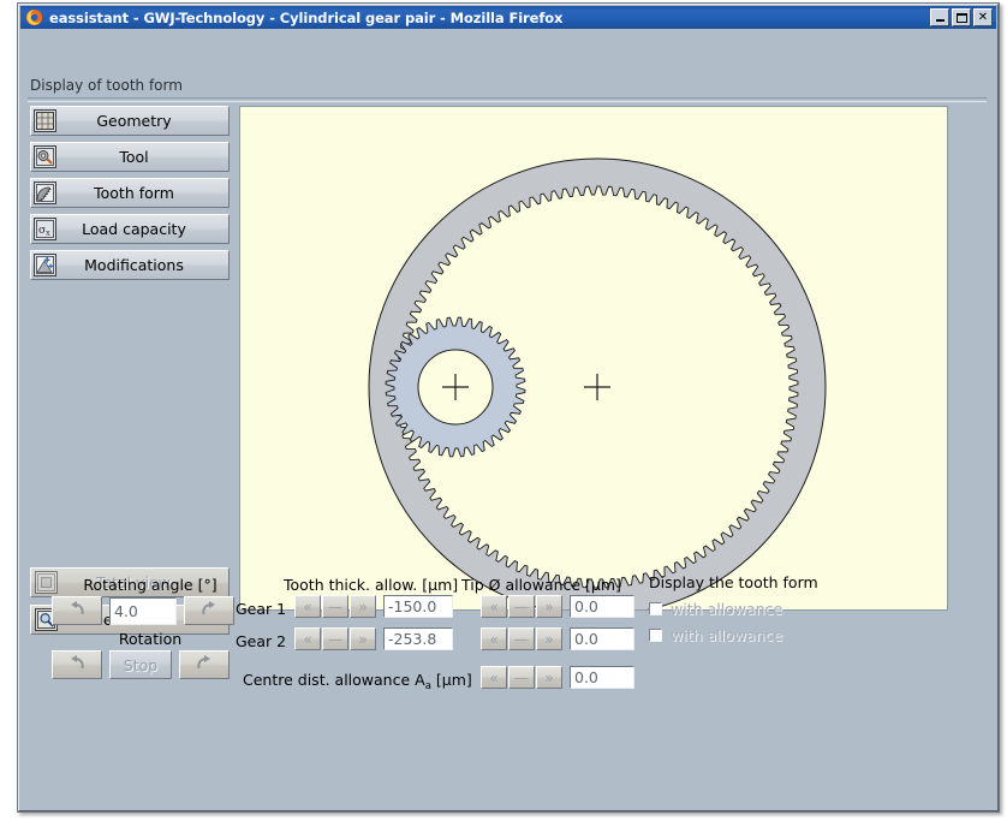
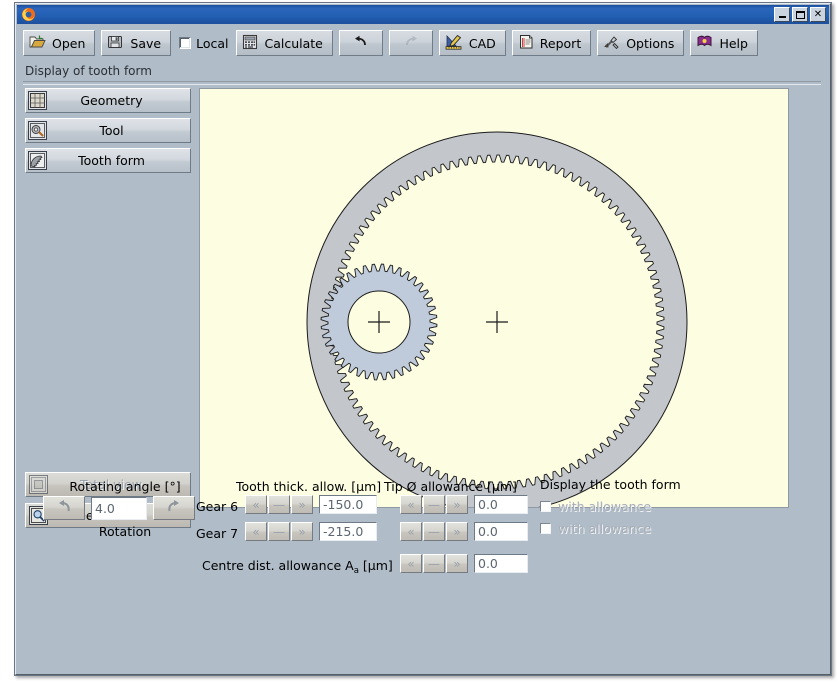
- eassistant - GWJ-Technology - Cylindrical gear pair - Mozilla Firefox
  ✕
+ Open
+ Save
+ Local
+ Calculate
+ CAD
+ Report
+ Options
+ Help
  Display of tooth form
  Geometry
  Tool
  Tooth form
- σ
- x
- Load capacity
- Modifications
  Total view
  Rotating angle [°]
  4.0
  Rotation
- Stop
  Tooth thick. allow. [µm]
  Tip Ø allowance [µm]
- Gear 1
+ Gear 6
  «
  —
  »
  -150.0
  «
  —
  »
  0.0
- Gear 2
+ Gear 7
  «
  —
  »
- -253.8
+ -215.0
  «
  —
  »
  0.0
  Centre dist. allowance Aa [µm]
  «
  —
  »
  0.0
  Display the tooth form
  with allowance
  with allowance
